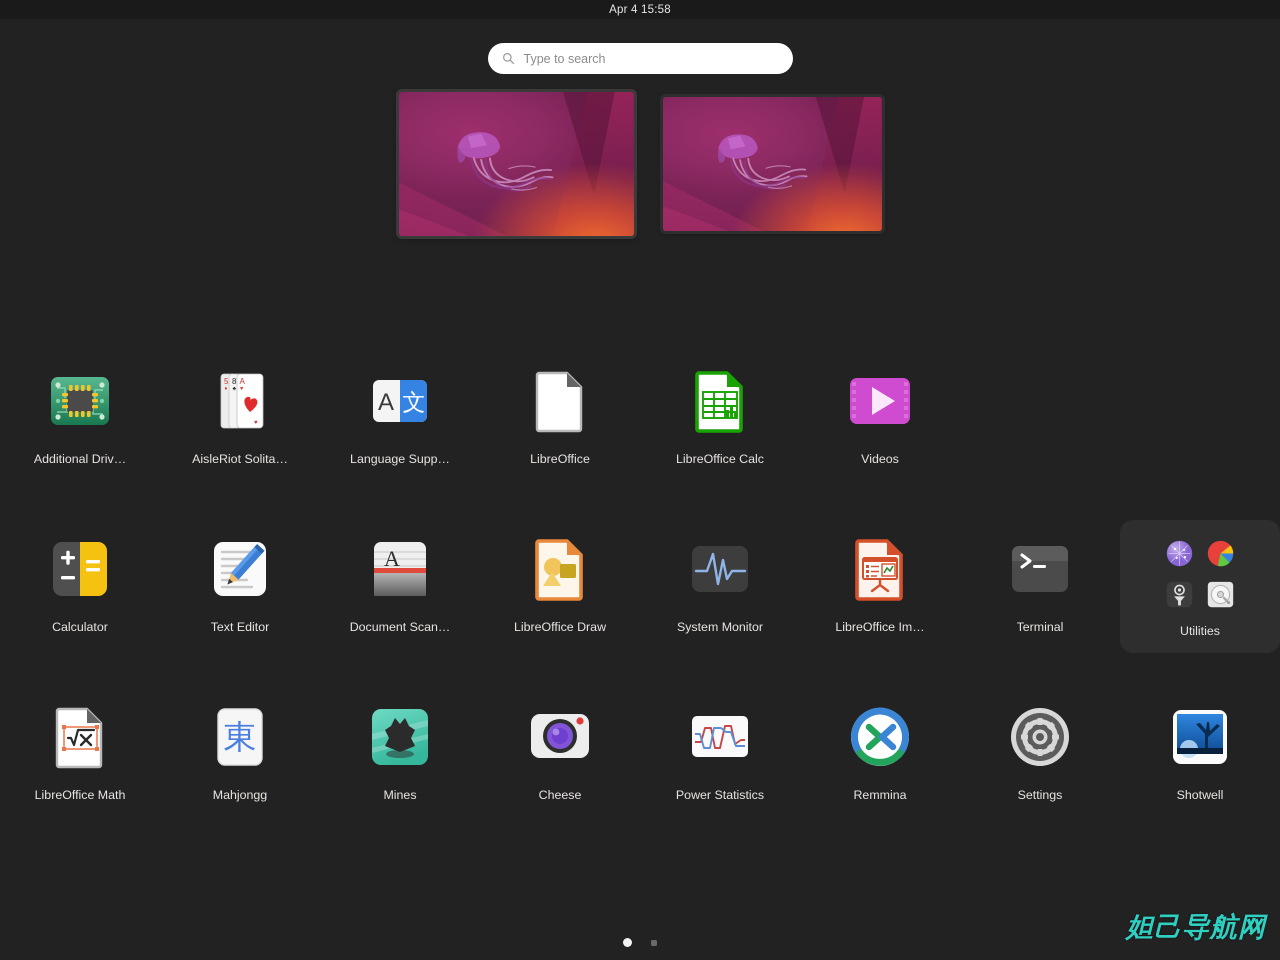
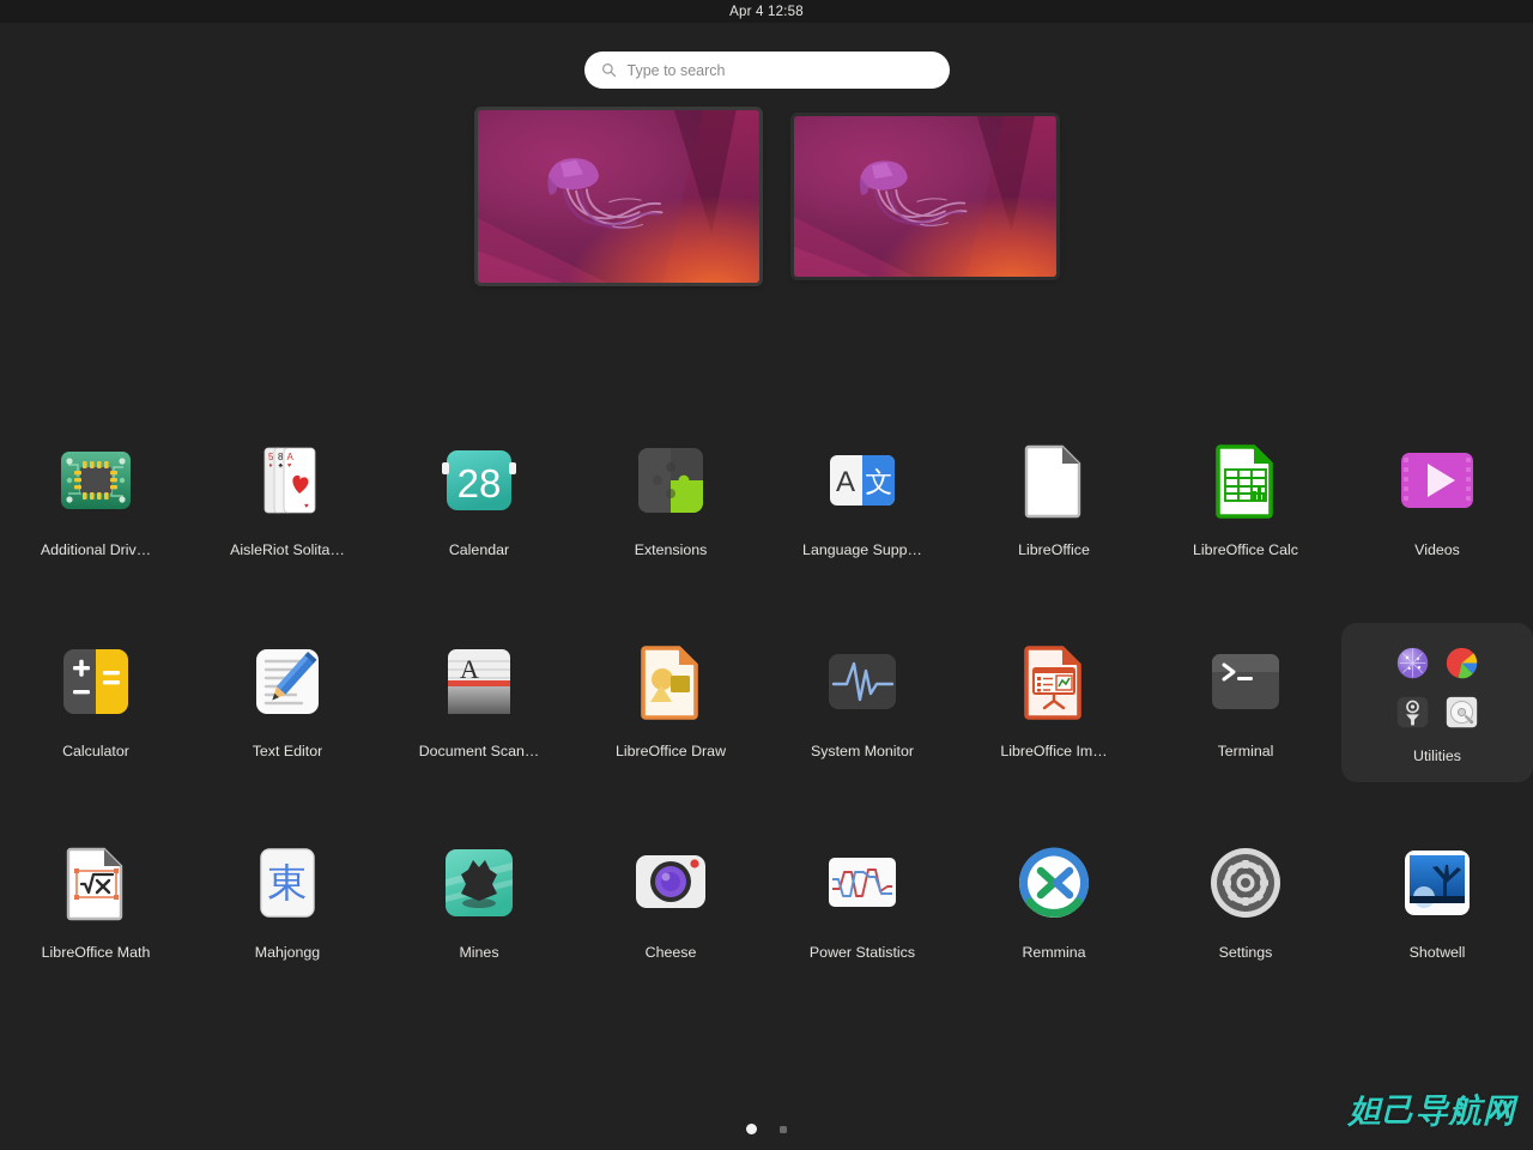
- Apr 4 15:58
+ Apr 4 12:58
  Type to search
  Additional Driv…
  5
  8
  A
  AisleRiot Solita…
+ 28
+ Calendar
+ Extensions
  A
  文
  Language Supp…
  LibreOffice
  LibreOffice Calc
  Videos
  Calculator
  Text Editor
  A
  Document Scan…
  LibreOffice Draw
  System Monitor
  LibreOffice Im…
  Terminal
  Utilities
  LibreOffice Math
  東
  Mahjongg
  Mines
  Cheese
  Power Statistics
  Remmina
  Settings
  Shotwell
  妲己导航网
